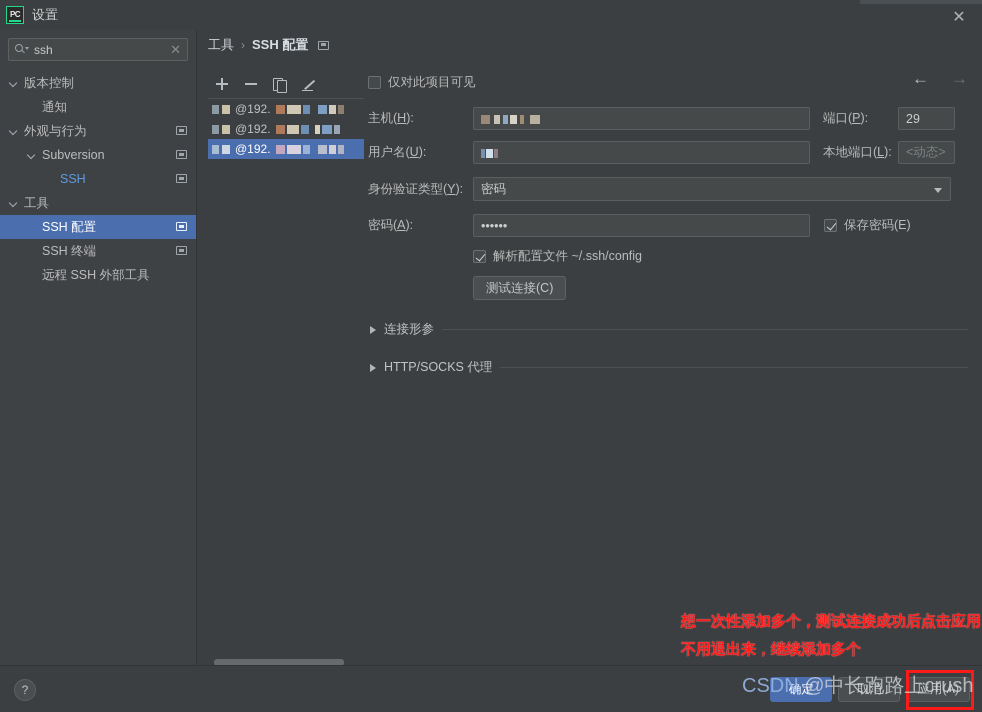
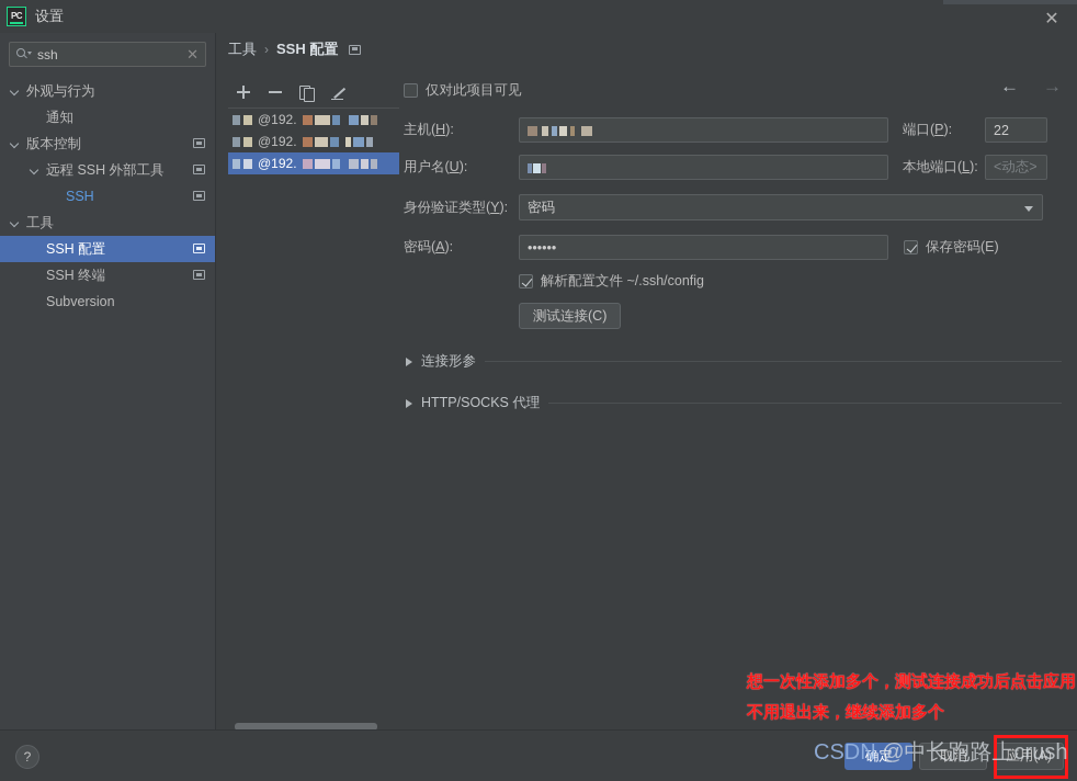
  PC
  设置
  ✕
  ssh
  ✕
- 版本控制
+ 外观与行为
  通知
- 外观与行为
+ 版本控制
- Subversion
+ 远程 SSH 外部工具
  SSH
  工具
  SSH 配置
  SSH 终端
- 远程 SSH 外部工具
+ Subversion
  工具
  ›
  SSH 配置
  ←
  →
  @192.
  @192.
  @192.
  仅对此项目可见
  主机(H):
  端口(P):
- 29
+ 22
  用户名(U):
  本地端口(L):
  <动态>
  身份验证类型(Y):
  密码
  密码(A):
  ••••••
  保存密码(E)
  解析配置文件 ~/.ssh/config
  测试连接(C)
  连接形参
  HTTP/SOCKS 代理
  想一次性添加多个，测试连接成功后点击应用
  不用退出来，继续添加多个
  ?
  确定
  取消
  应用(A)
  CSDN @中长跑路上crush
